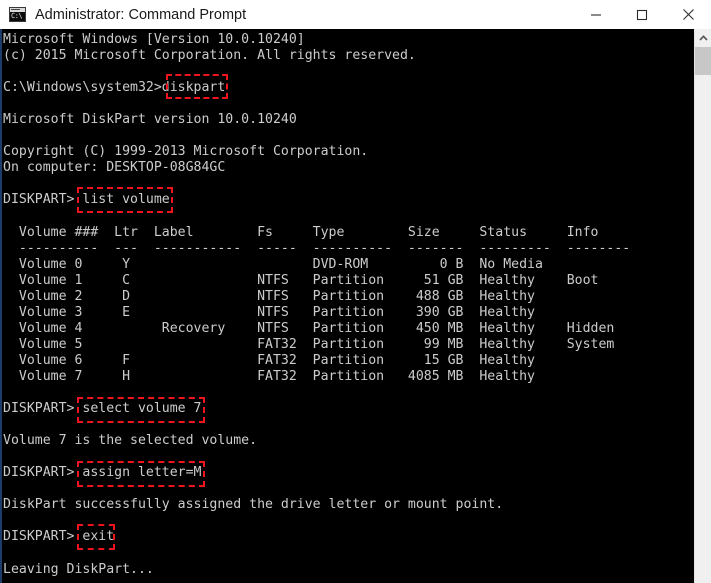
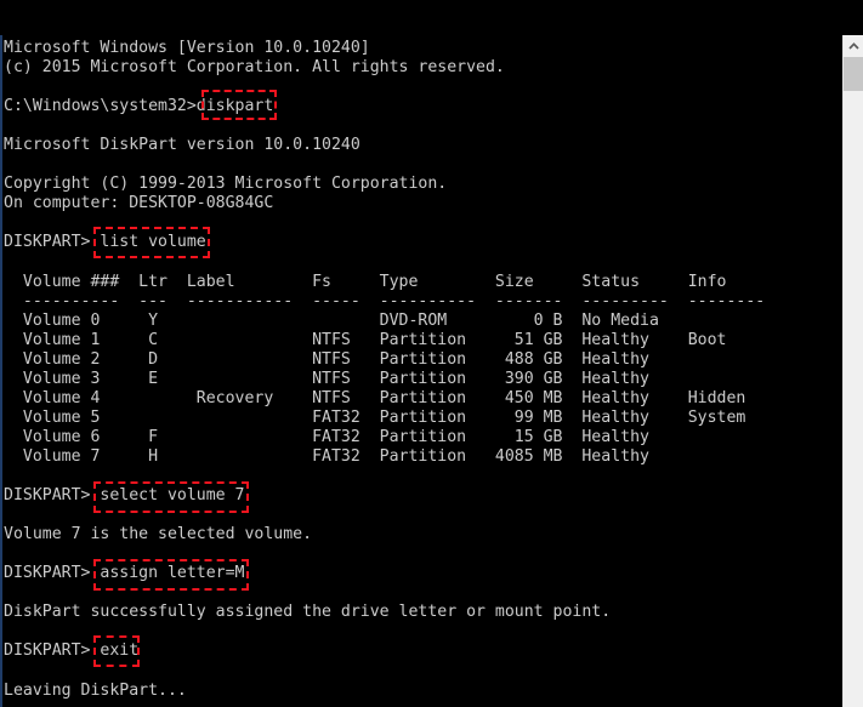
- C:\
- Administrator: Command Prompt
  Microsoft Windows [Version 10.0.10240]
  (c) 2015 Microsoft Corporation. All rights reserved.
  C:\Windows\system32>diskpart
  Microsoft DiskPart version 10.0.10240
  Copyright (C) 1999-2013 Microsoft Corporation.
  On computer: DESKTOP-08G84GC
  DISKPART> list volume
  Volume ### Ltr Label Fs Type Size Status Info
  ---------- --- ----------- ----- ---------- ------- --------- --------
  Volume 0 Y DVD-ROM 0 B No Media
  Volume 1 C NTFS Partition 51 GB Healthy Boot
  Volume 2 D NTFS Partition 488 GB Healthy
  Volume 3 E NTFS Partition 390 GB Healthy
  Volume 4 Recovery NTFS Partition 450 MB Healthy Hidden
  Volume 5 FAT32 Partition 99 MB Healthy System
  Volume 6 F FAT32 Partition 15 GB Healthy
  Volume 7 H FAT32 Partition 4085 MB Healthy
  DISKPART> select volume 7
  Volume 7 is the selected volume.
  DISKPART> assign letter=M
  DiskPart successfully assigned the drive letter or mount point.
  DISKPART> exit
  Leaving DiskPart...
